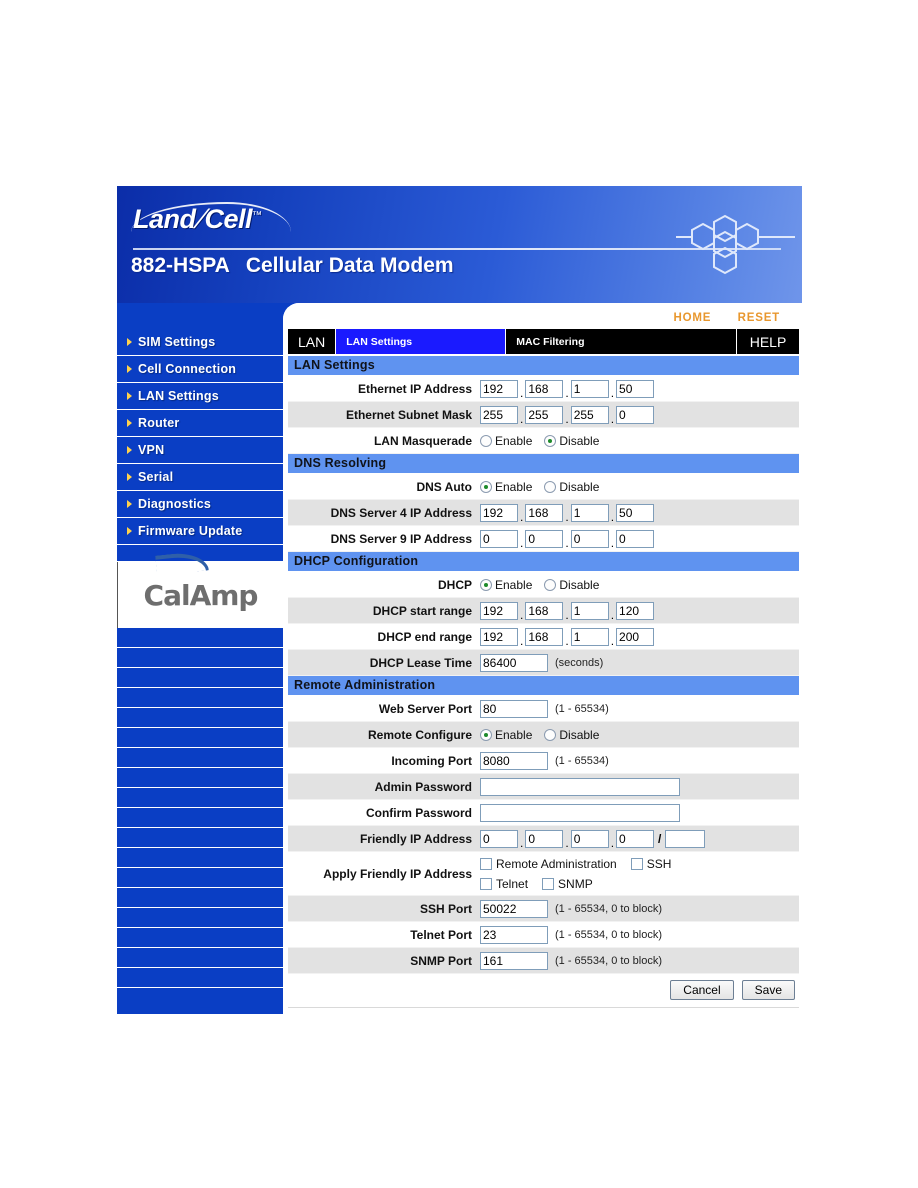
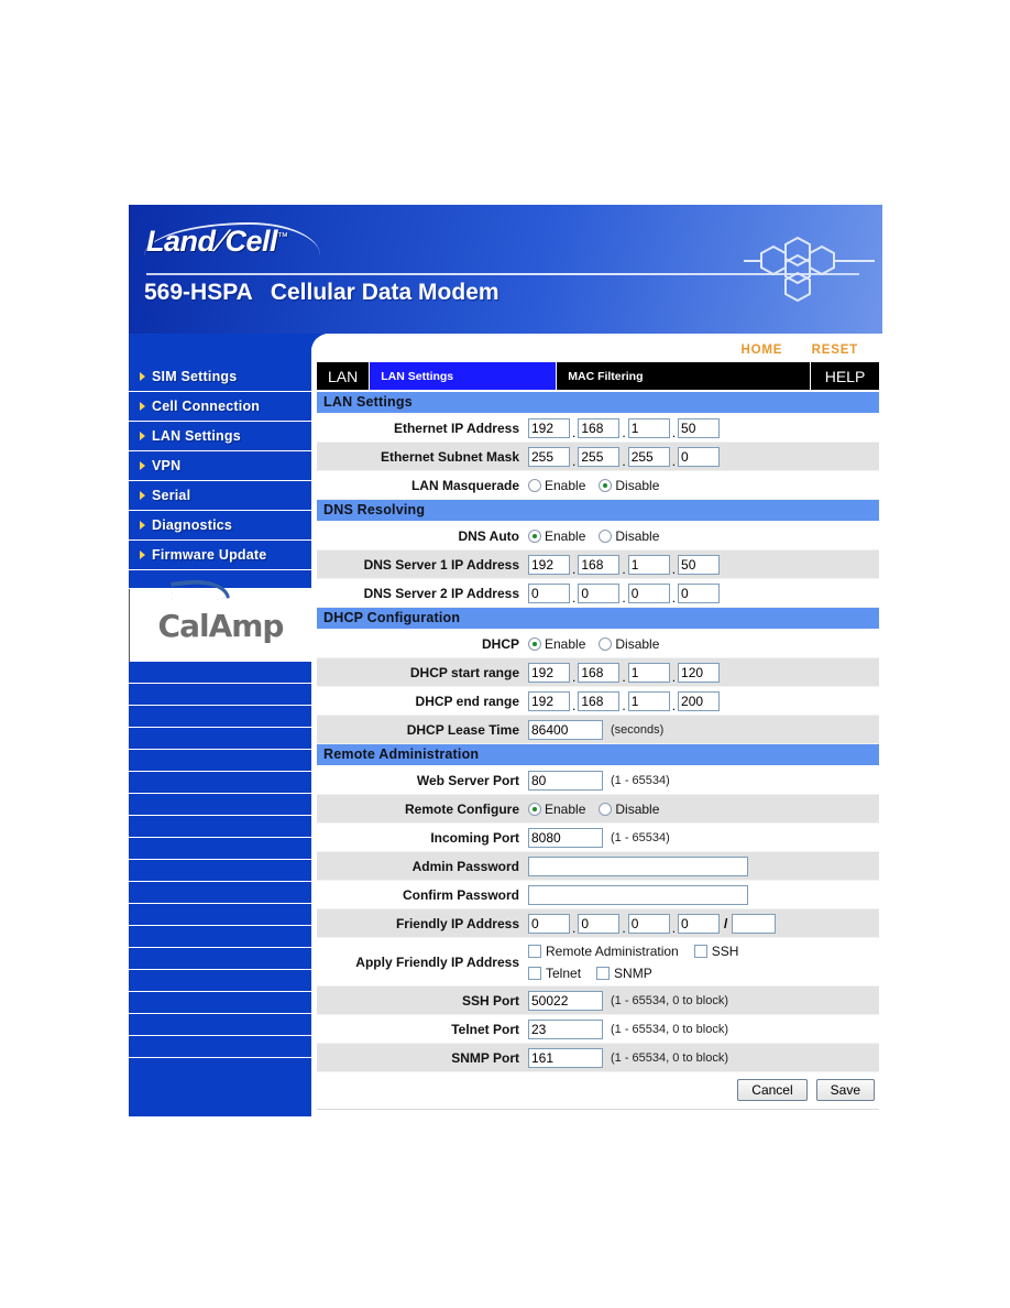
- 882-HSPA Cellular Data Modem
+ 569-HSPA Cellular Data Modem
  SIM Settings
  Cell Connection
  LAN Settings
- Router
  VPN
  Serial
  Diagnostics
  Firmware Update
  CalAmp
  HOME RESET
  LAN
  LAN Settings
  MAC Filtering
  HELP
  LAN Settings
  Ethernet IP Address
  192
  .
  168
  .
  1
  .
  50
  Ethernet Subnet Mask
  255
  .
  255
  .
  255
  .
  0
  LAN Masquerade
  Enable
  Disable
  DNS Resolving
  DNS Auto
  Enable
  Disable
- DNS Server 4 IP Address
+ DNS Server 1 IP Address
  192
  .
  168
  .
  1
  .
  50
- DNS Server 9 IP Address
+ DNS Server 2 IP Address
  0
  .
  0
  .
  0
  .
  0
  DHCP Configuration
  DHCP
  Enable
  Disable
  DHCP start range
  192
  .
  168
  .
  1
  .
  120
  DHCP end range
  192
  .
  168
  .
  1
  .
  200
  DHCP Lease Time
  86400
  (seconds)
  Remote Administration
  Web Server Port
  80
  (1 - 65534)
  Remote Configure
  Enable
  Disable
  Incoming Port
  8080
  (1 - 65534)
  Admin Password
  Confirm Password
  Friendly IP Address
  0
  .
  0
  .
  0
  .
  0
  /
  Apply Friendly IP Address
  Remote Administration
  SSH
  Telnet
  SNMP
  SSH Port
  50022
  (1 - 65534, 0 to block)
  Telnet Port
  23
  (1 - 65534, 0 to block)
  SNMP Port
  161
  (1 - 65534, 0 to block)
  Cancel
  Save
